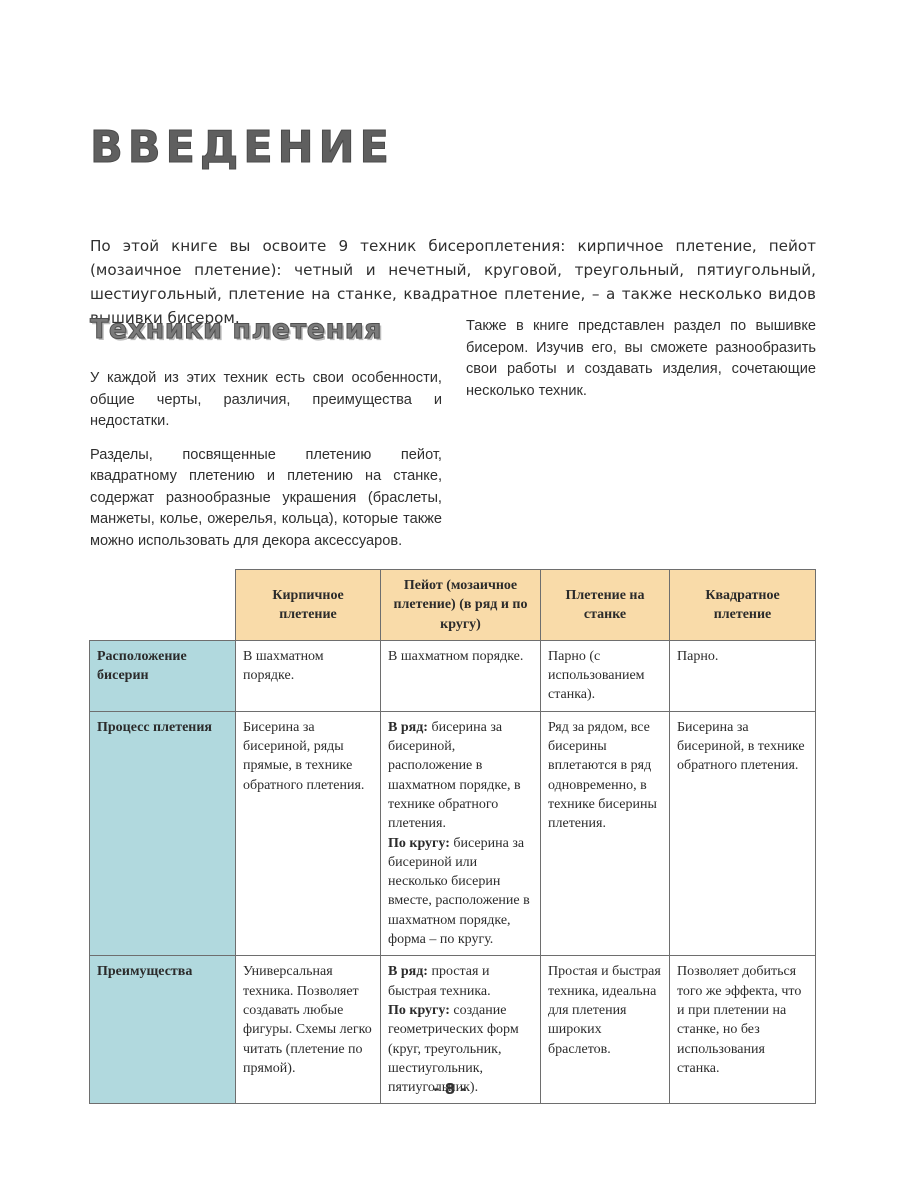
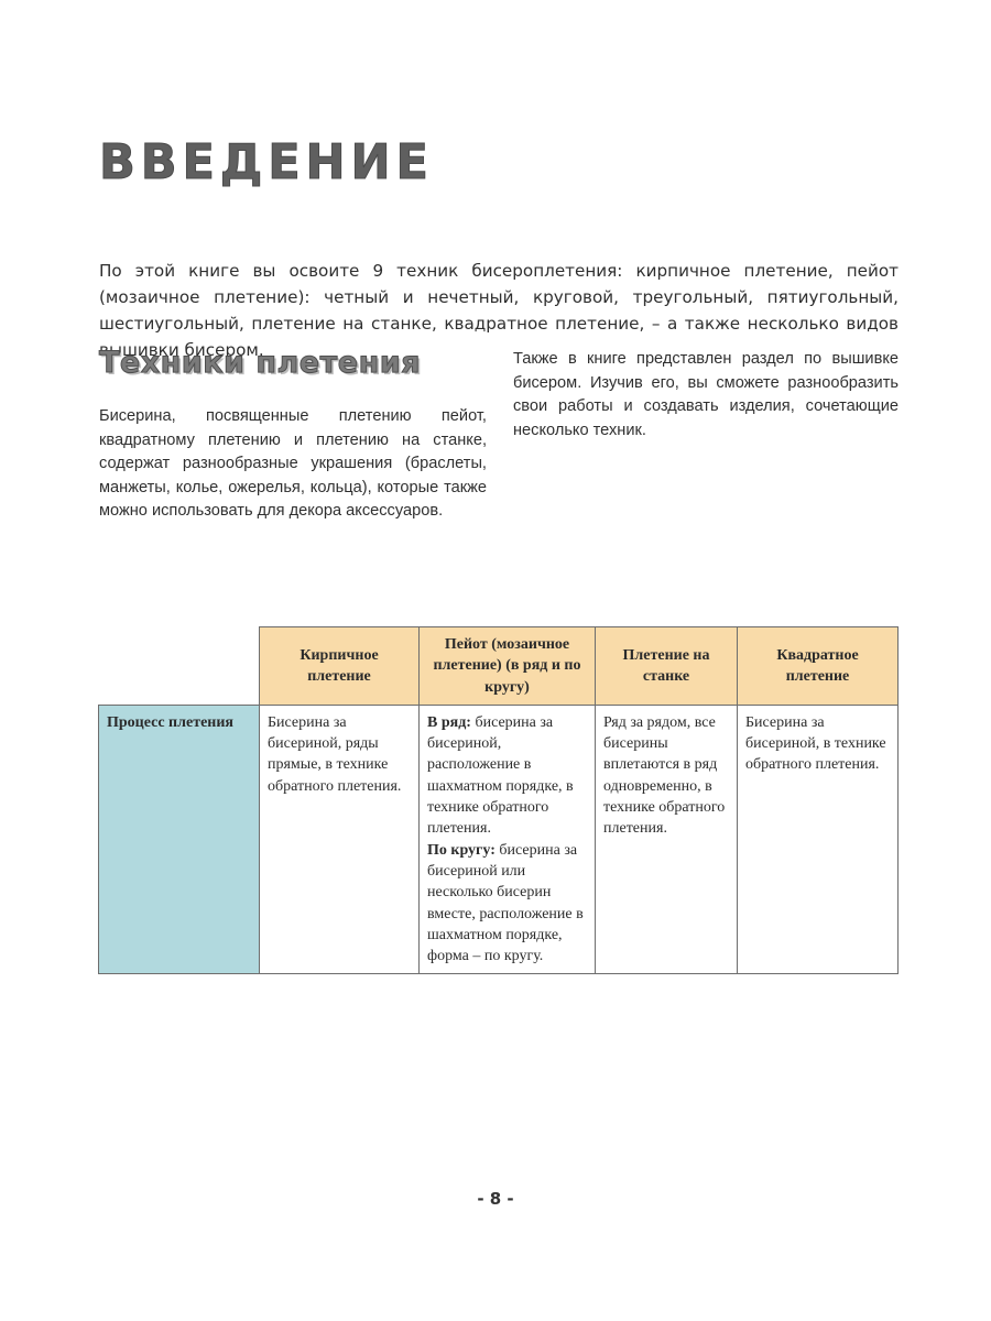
  ВВЕДЕНИЕ
  По этой книге вы освоите 9 техник бисероплетения: кирпичное плетение, пейот (мозаичное плетение): четный и нечетный, круговой, треугольный, пятиугольный, шестиугольный, плетение на станке, квадратное плетение, – а также несколько видов вышивки бисером.
  Техники плетения
- У каждой из этих техник есть свои особенности, общие черты, различия, преимущества и недостатки.
- Разделы, посвященные плетению пейот, квадратному плетению и плетению на станке, содержат разнообразные украшения (браслеты, манжеты, колье, ожерелья, кольца), которые также можно использовать для декора аксессуаров.
+ Бисерина, посвященные плетению пейот, квадратному плетению и плетению на станке, содержат разнообразные украшения (браслеты, манжеты, колье, ожерелья, кольца), которые также можно использовать для декора аксессуаров.
  Также в книге представлен раздел по вышивке бисером. Изучив его, вы сможете разнообразить свои работы и создавать изделия, сочетающие несколько техник.
  	Кирпичное плетение	Пейот (мозаичное плетение) (в ряд и по кругу)	Плетение на станке	Квадратное плетение
- Расположение бисерин	В шахматном порядке.	В шахматном порядке.	Парно (с использованием станка).	Парно.
- Процесс плетения	Бисерина за бисериной, ряды прямые, в технике обратного плетения.	В ряд: бисерина за бисериной, расположение в шахматном порядке, в технике обратного плетения. По кругу: бисерина за бисериной или несколько бисерин вместе, расположение в шахматном порядке, форма – по кругу.	Ряд за рядом, все бисерины вплетаются в ряд одновременно, в технике бисерины плетения.	Бисерина за бисериной, в технике обратного плетения.
+ Процесс плетения	Бисерина за бисериной, ряды прямые, в технике обратного плетения.	В ряд: бисерина за бисериной, расположение в шахматном порядке, в технике обратного плетения. По кругу: бисерина за бисериной или несколько бисерин вместе, расположение в шахматном порядке, форма – по кругу.	Ряд за рядом, все бисерины вплетаются в ряд одновременно, в технике обратного плетения.	Бисерина за бисериной, в технике обратного плетения.
- Преимущества	Универсальная техника. Позволяет создавать любые фигуры. Схемы легко читать (плетение по прямой).	В ряд: простая и быстрая техника. По кругу: создание геометрических форм (круг, треугольник, шестиугольник, пятиугольник).	Простая и быстрая техника, идеальна для плетения широких браслетов.	Позволяет добиться того же эффекта, что и при плетении на станке, но без использования станка.
  - 8 -
